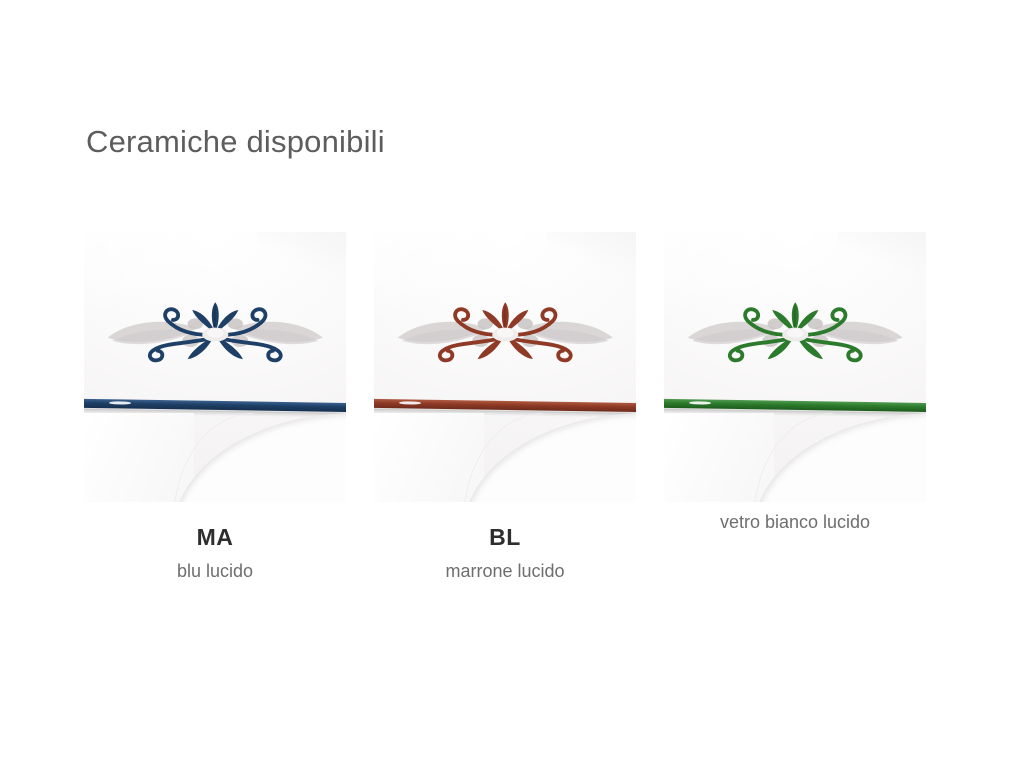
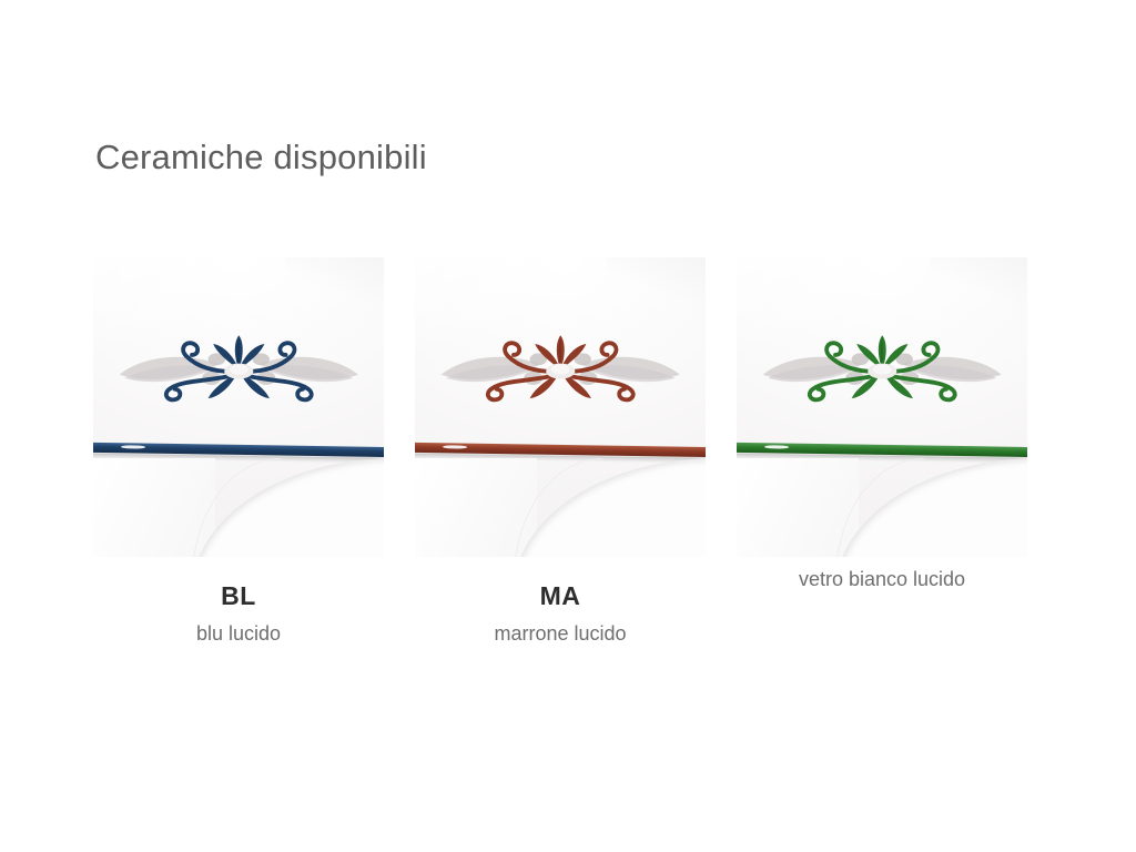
  Ceramiche disponibili
- MA
+ BL
  blu lucido
- BL
+ MA
  marrone lucido
  vetro bianco lucido
